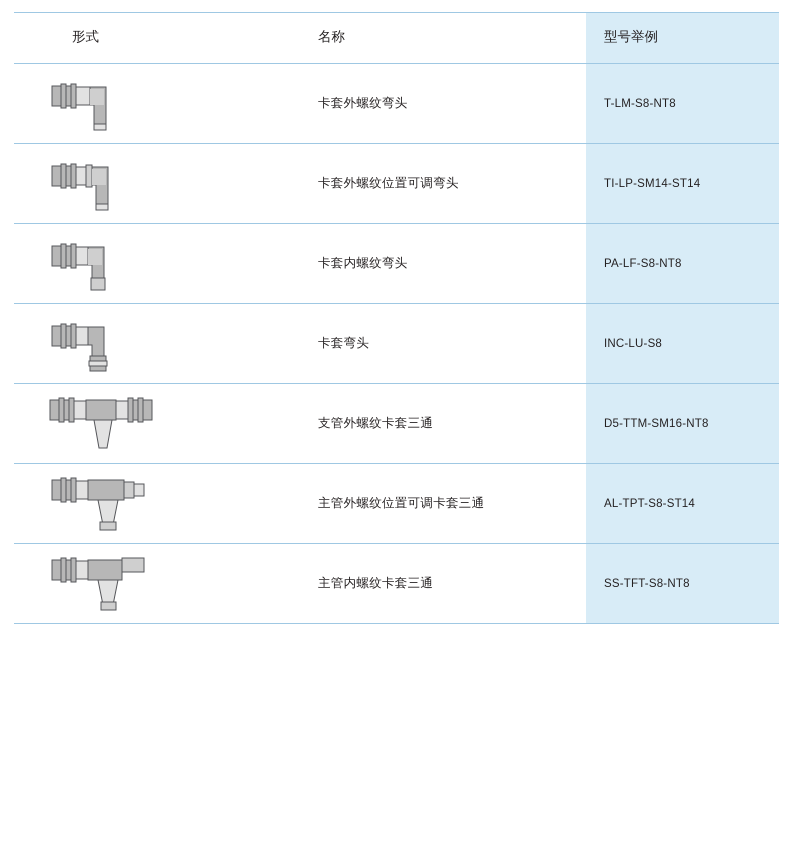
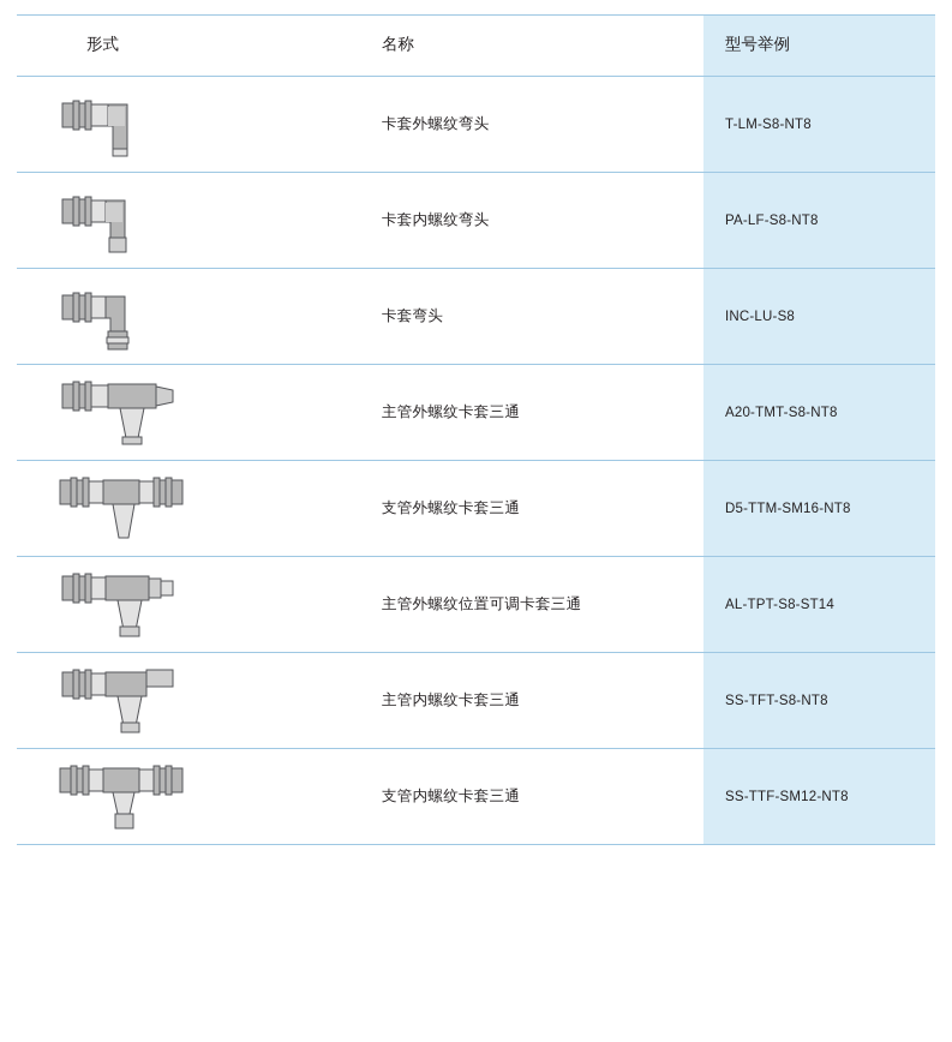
  形式	名称	型号举例
  	卡套外螺纹弯头	T-LM-S8-NT8
- 	卡套外螺纹位置可调弯头	TI-LP-SM14-ST14
  	卡套内螺纹弯头	PA-LF-S8-NT8
  	卡套弯头	INC-LU-S8
+ 	主管外螺纹卡套三通	A20-TMT-S8-NT8
  	支管外螺纹卡套三通	D5-TTM-SM16-NT8
  	主管外螺纹位置可调卡套三通	AL-TPT-S8-ST14
  	主管内螺纹卡套三通	SS-TFT-S8-NT8
+ 	支管内螺纹卡套三通	SS-TTF-SM12-NT8
